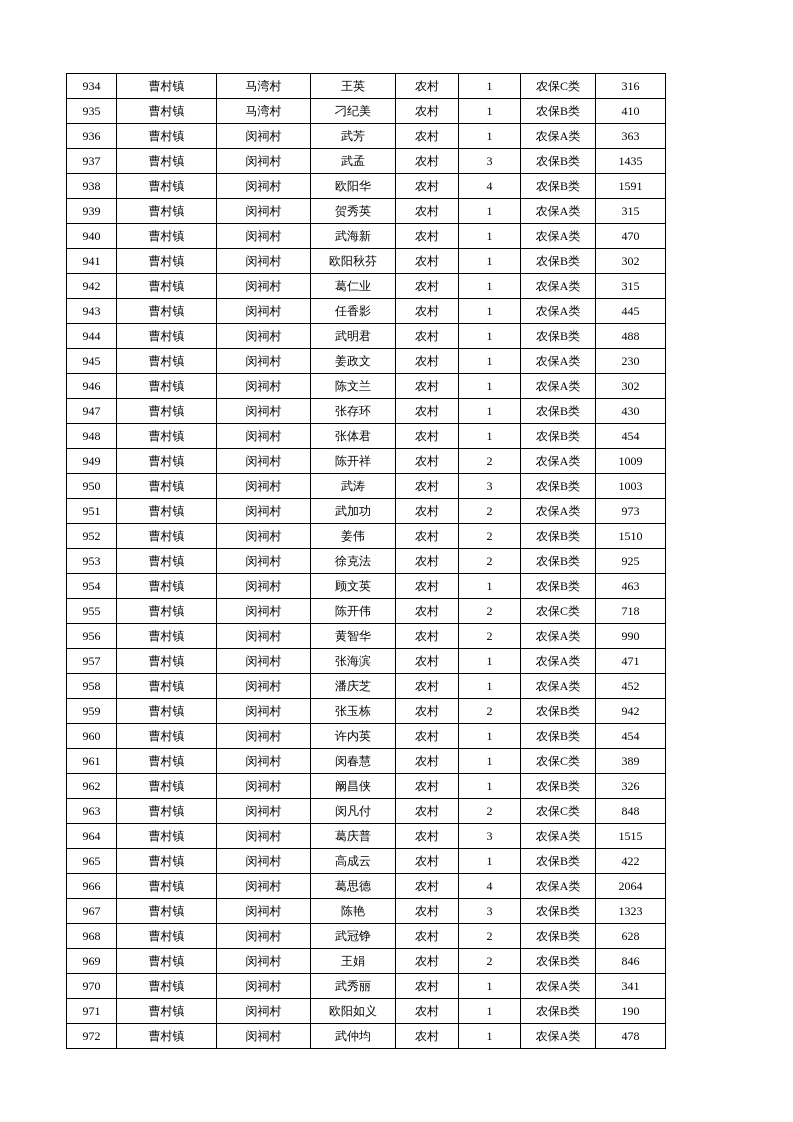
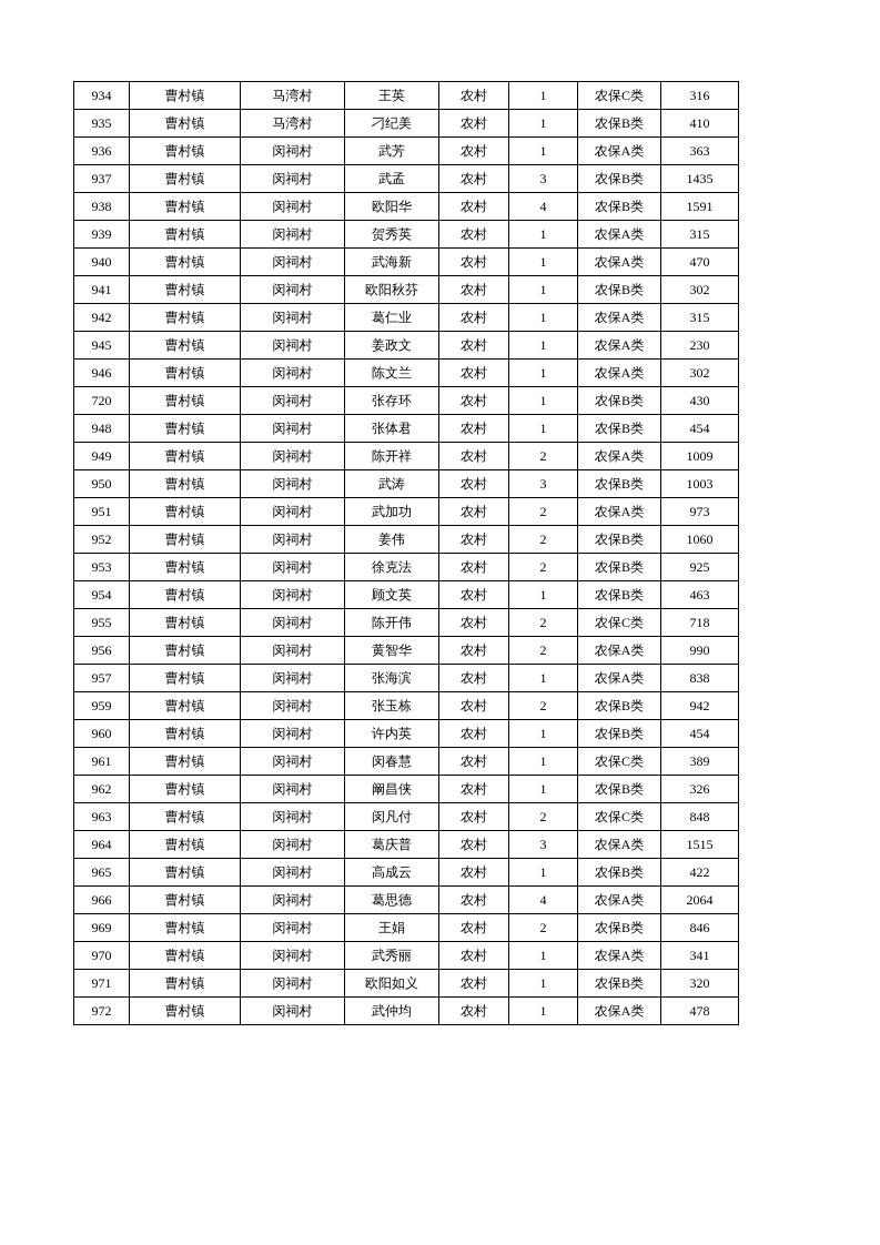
  934	曹村镇	马湾村	王英	农村	1	农保C类	316
  935	曹村镇	马湾村	刁纪美	农村	1	农保B类	410
  936	曹村镇	闵祠村	武芳	农村	1	农保A类	363
  937	曹村镇	闵祠村	武孟	农村	3	农保B类	1435
  938	曹村镇	闵祠村	欧阳华	农村	4	农保B类	1591
  939	曹村镇	闵祠村	贺秀英	农村	1	农保A类	315
  940	曹村镇	闵祠村	武海新	农村	1	农保A类	470
  941	曹村镇	闵祠村	欧阳秋芬	农村	1	农保B类	302
  942	曹村镇	闵祠村	葛仁业	农村	1	农保A类	315
- 943	曹村镇	闵祠村	任香影	农村	1	农保A类	445
- 944	曹村镇	闵祠村	武明君	农村	1	农保B类	488
  945	曹村镇	闵祠村	姜政文	农村	1	农保A类	230
  946	曹村镇	闵祠村	陈文兰	农村	1	农保A类	302
- 947	曹村镇	闵祠村	张存环	农村	1	农保B类	430
+ 720	曹村镇	闵祠村	张存环	农村	1	农保B类	430
  948	曹村镇	闵祠村	张体君	农村	1	农保B类	454
  949	曹村镇	闵祠村	陈开祥	农村	2	农保A类	1009
  950	曹村镇	闵祠村	武涛	农村	3	农保B类	1003
  951	曹村镇	闵祠村	武加功	农村	2	农保A类	973
- 952	曹村镇	闵祠村	姜伟	农村	2	农保B类	1510
+ 952	曹村镇	闵祠村	姜伟	农村	2	农保B类	1060
  953	曹村镇	闵祠村	徐克法	农村	2	农保B类	925
  954	曹村镇	闵祠村	顾文英	农村	1	农保B类	463
  955	曹村镇	闵祠村	陈开伟	农村	2	农保C类	718
  956	曹村镇	闵祠村	黄智华	农村	2	农保A类	990
- 957	曹村镇	闵祠村	张海滨	农村	1	农保A类	471
+ 957	曹村镇	闵祠村	张海滨	农村	1	农保A类	838
- 958	曹村镇	闵祠村	潘庆芝	农村	1	农保A类	452
  959	曹村镇	闵祠村	张玉栋	农村	2	农保B类	942
  960	曹村镇	闵祠村	许内英	农村	1	农保B类	454
  961	曹村镇	闵祠村	闵春慧	农村	1	农保C类	389
  962	曹村镇	闵祠村	阚昌侠	农村	1	农保B类	326
  963	曹村镇	闵祠村	闵凡付	农村	2	农保C类	848
  964	曹村镇	闵祠村	葛庆普	农村	3	农保A类	1515
  965	曹村镇	闵祠村	高成云	农村	1	农保B类	422
  966	曹村镇	闵祠村	葛思德	农村	4	农保A类	2064
- 967	曹村镇	闵祠村	陈艳	农村	3	农保B类	1323
- 968	曹村镇	闵祠村	武冠铮	农村	2	农保B类	628
  969	曹村镇	闵祠村	王娟	农村	2	农保B类	846
  970	曹村镇	闵祠村	武秀丽	农村	1	农保A类	341
- 971	曹村镇	闵祠村	欧阳如义	农村	1	农保B类	190
+ 971	曹村镇	闵祠村	欧阳如义	农村	1	农保B类	320
  972	曹村镇	闵祠村	武仲均	农村	1	农保A类	478
